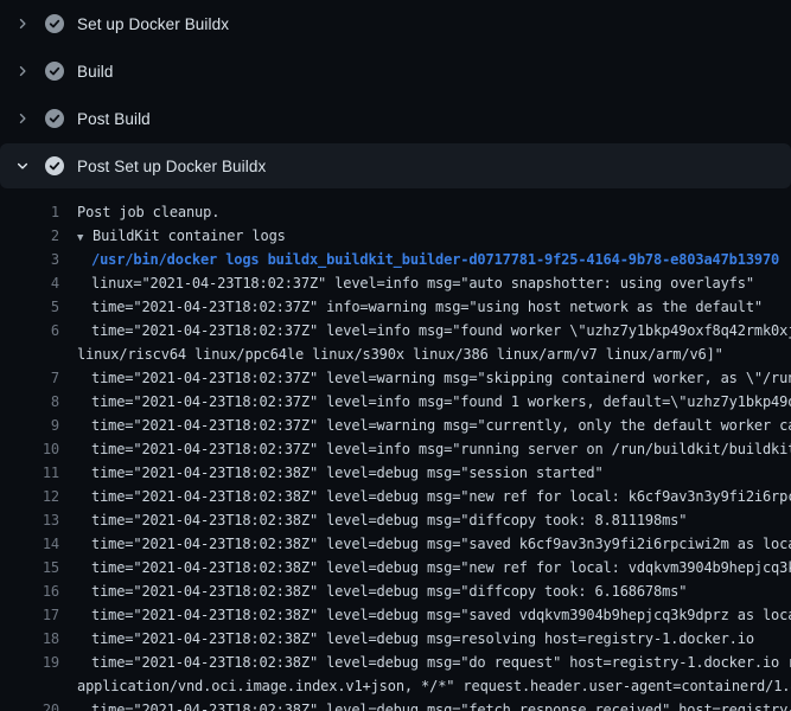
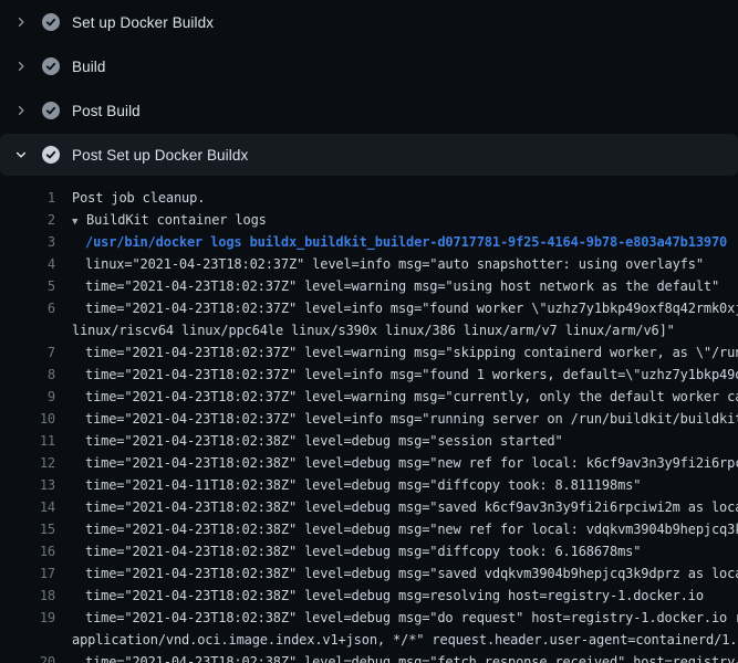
  Set up Docker Buildx
  Build
  Post Build
  Post Set up Docker Buildx
  1
  Post job cleanup.
  2
  ▼ BuildKit container logs
  3
  /usr/bin/docker logs buildx_buildkit_builder-d0717781-9f25-4164-9b78-e803a47b13970
  4
  linux="2021-04-23T18:02:37Z" level=info msg="auto snapshotter: using overlayfs"
  5
- time="2021-04-23T18:02:37Z" info=warning msg="using host network as the default"
+ time="2021-04-23T18:02:37Z" level=warning msg="using host network as the default"
  6
  time="2021-04-23T18:02:37Z" level=info msg="found worker \"uzhz7y1bkp49oxf8q42rmk0x
  linux/riscv64 linux/ppc64le linux/s390x linux/386 linux/arm/v7 linux/arm/v6]"
  7
  time="2021-04-23T18:02:37Z" level=warning msg="skipping containerd worker, as \"/ru
  8
  time="2021-04-23T18:02:37Z" level=info msg="found 1 workers, default=\"uzhz7y1bkp49
  9
  time="2021-04-23T18:02:37Z" level=warning msg="currently, only the default worker c
  10
  time="2021-04-23T18:02:37Z" level=info msg="running server on /run/buildkit/buildki
  11
  time="2021-04-23T18:02:38Z" level=debug msg="session started"
  12
  time="2021-04-23T18:02:38Z" level=debug msg="new ref for local: k6cf9av3n3y9fi2i6rp
  13
- time="2021-04-23T18:02:38Z" level=debug msg="diffcopy took: 8.811198ms"
+ time="2021-04-11T18:02:38Z" level=debug msg="diffcopy took: 8.811198ms"
  14
  time="2021-04-23T18:02:38Z" level=debug msg="saved k6cf9av3n3y9fi2i6rpciwi2m as loc
  15
  time="2021-04-23T18:02:38Z" level=debug msg="new ref for local: vdqkvm3904b9hepjcq3
  16
  time="2021-04-23T18:02:38Z" level=debug msg="diffcopy took: 6.168678ms"
  17
  time="2021-04-23T18:02:38Z" level=debug msg="saved vdqkvm3904b9hepjcq3k9dprz as loc
  18
  time="2021-04-23T18:02:38Z" level=debug msg=resolving host=registry-1.docker.io
  19
  time="2021-04-23T18:02:38Z" level=debug msg="do request" host=registry-1.docker.io
  application/vnd.oci.image.index.v1+json, */*" request.header.user-agent=containerd/1.
  20
  time="2021-04-23T18:02:38Z" level=debug msg="fetch response received" host=registry
